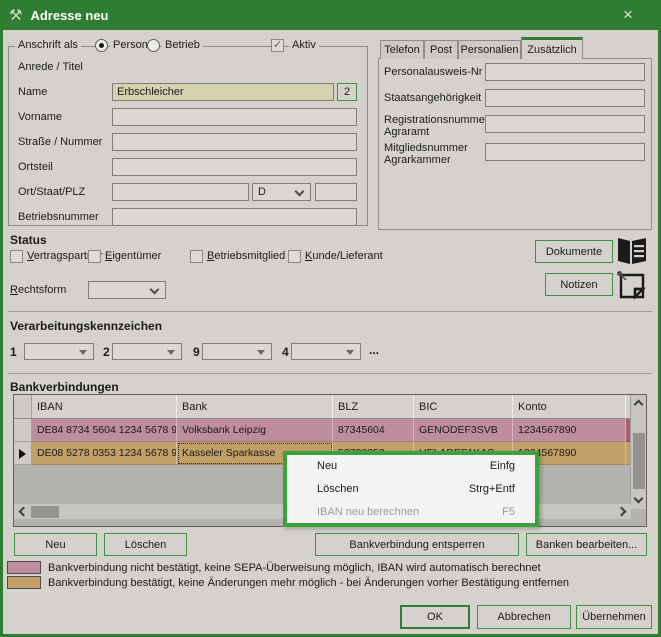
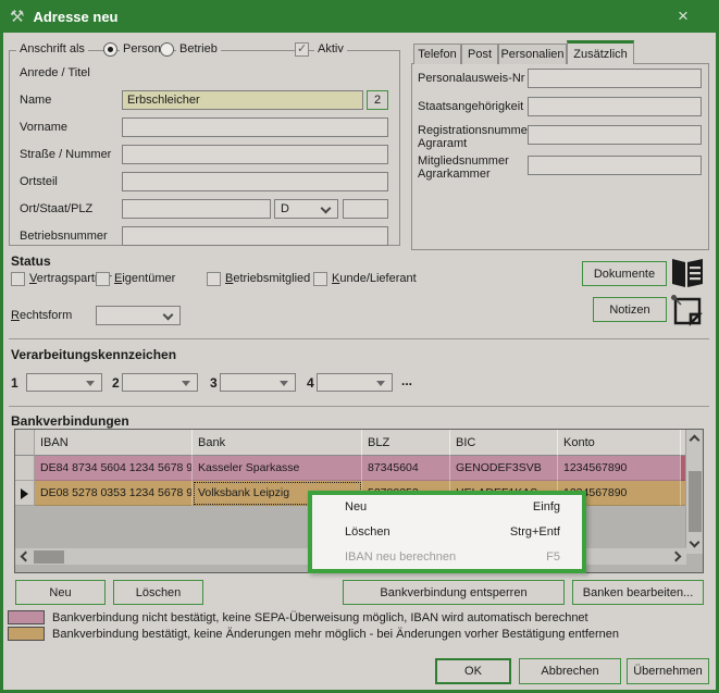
  ⚒
  Adresse neu
  ×
  Anschrift als
  Person
  Betrieb
  ✓
  Aktiv
  Anrede / Titel
  Name
  Erbschleicher
  2
  Vorname
  Straße / Nummer
  Ortsteil
  Ort/Staat/PLZ
  D
  Betriebsnummer
  Telefon
  Post
  Personalien
  Zusätzlich
  Personalausweis-Nr
  Staatsangehörigkeit
  Registrationsnumme Agraramt
  Mitgliedsnummer Agrarkammer
  Status
  Vertragspart
  Eigentümer
  Betriebsmitglied
  Kunde/Lieferant
  Rechtsform
  Dokumente
  Notizen
  Verarbeitungskennzeichen
  1
  2
- 9
+ 3
  4
  ...
  Bankverbindungen
  IBAN
  Bank
  BLZ
  BIC
  Konto
  DE84 8734 5604 1234 5678 9
- Volksbank Leipzig
+ Kasseler Sparkasse
  87345604
  GENODEF3SVB
  1234567890
  DE08 5278 0353 1234 5678 9
- Kasseler Sparkasse
+ Volksbank Leipzig
  Neu
  Einfg
  Löschen
  Strg+Entf
  IBAN neu berechnen
  F5
  Neu
  Löschen
  Bankverbindung entsperren
  Banken bearbeiten...
  Bankverbindung nicht bestätigt, keine SEPA-Überweisung möglich, IBAN wird automatisch berechnet
  Bankverbindung bestätigt, keine Änderungen mehr möglich - bei Änderungen vorher Bestätigung entfernen
  OK
  Abbrechen
  Übernehmen
